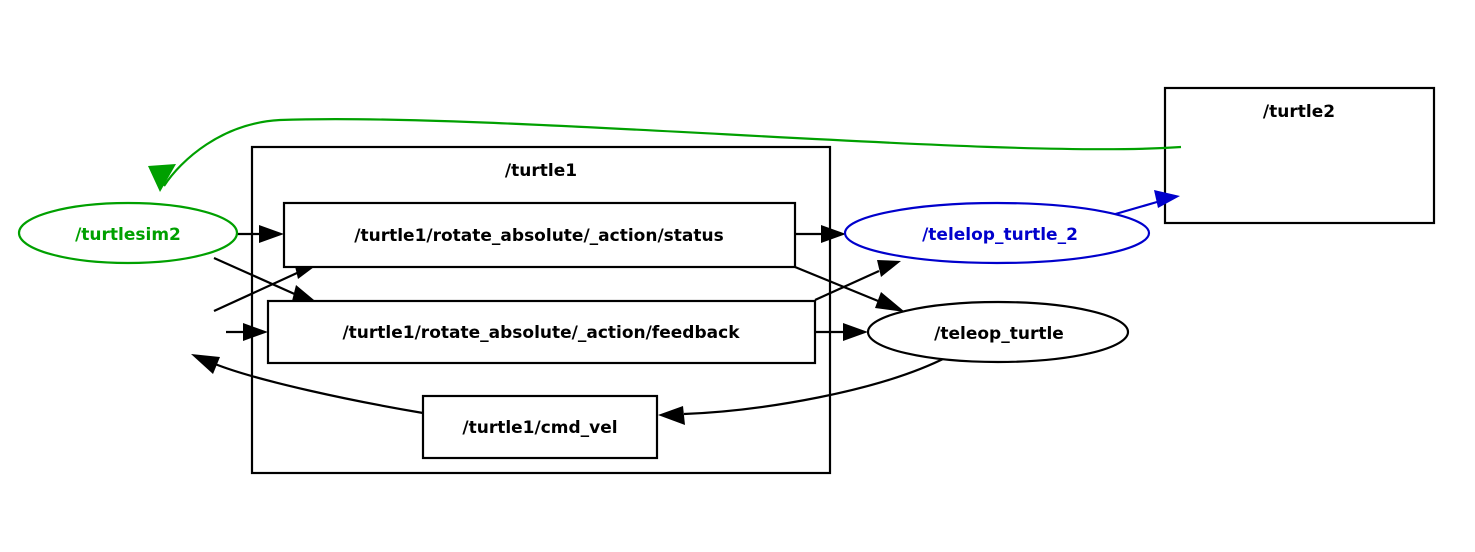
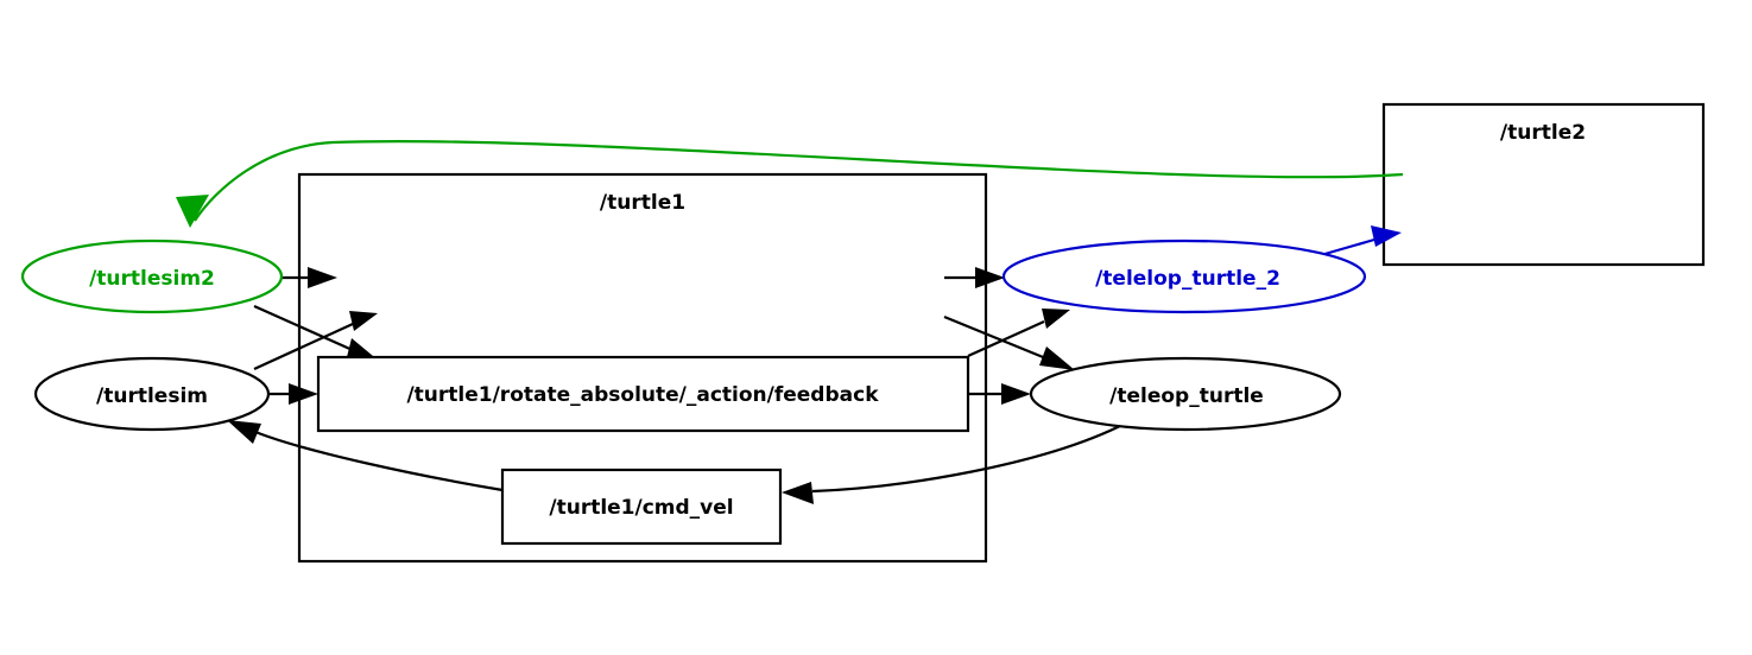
  /turtle1
  /turtle2
- /turtle1/rotate_absolute/_action/status
  /turtle1/rotate_absolute/_action/feedback
  /turtle1/cmd_vel
  /turtlesim2
+ /turtlesim
  /telelop_turtle_2
  /teleop_turtle
